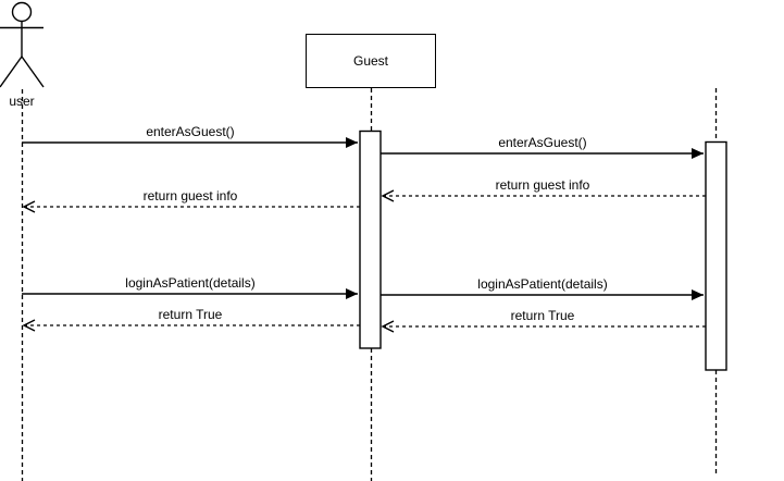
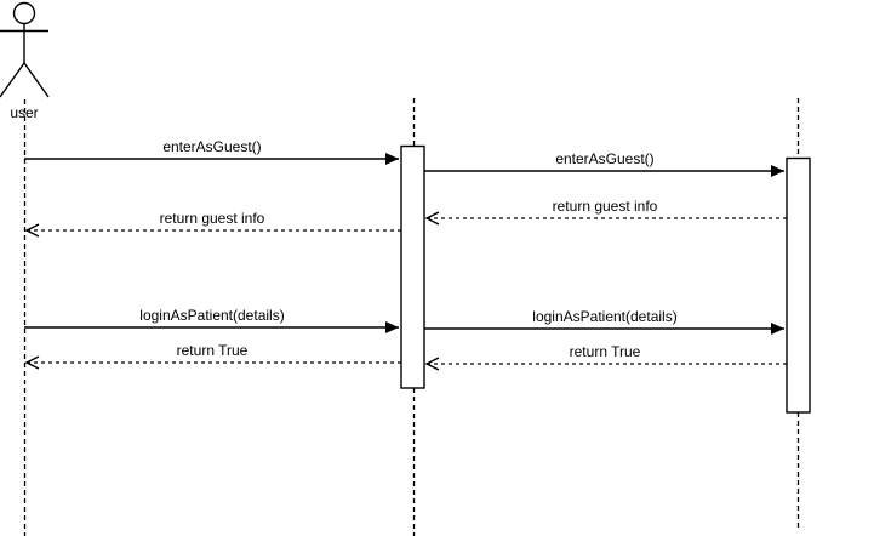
- Guest
  user
  enterAsGuest()
  enterAsGuest()
  return guest info
  return guest info
  loginAsPatient(details)
  loginAsPatient(details)
  return True
  return True
